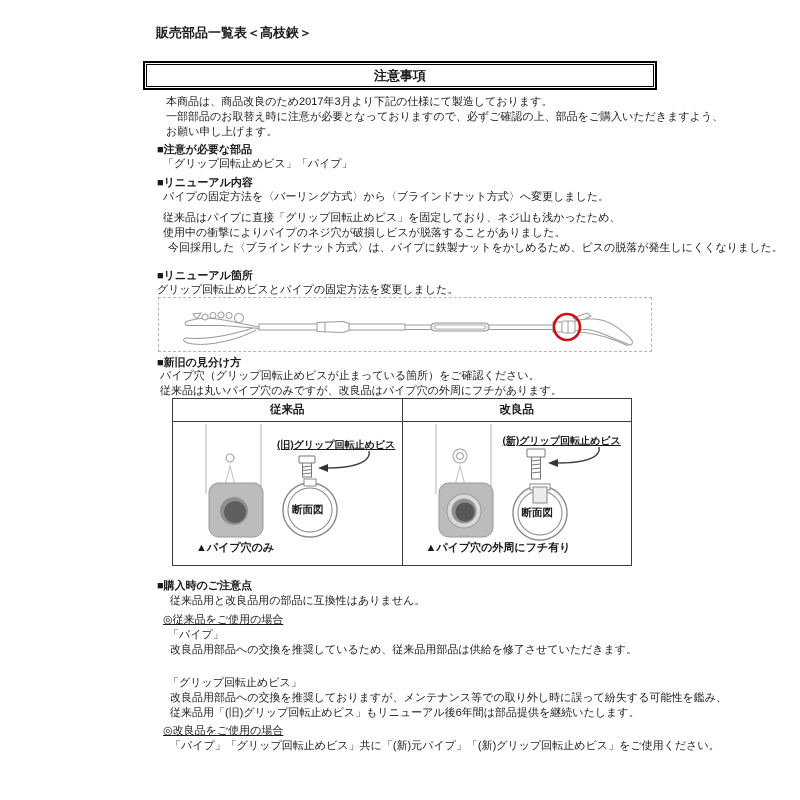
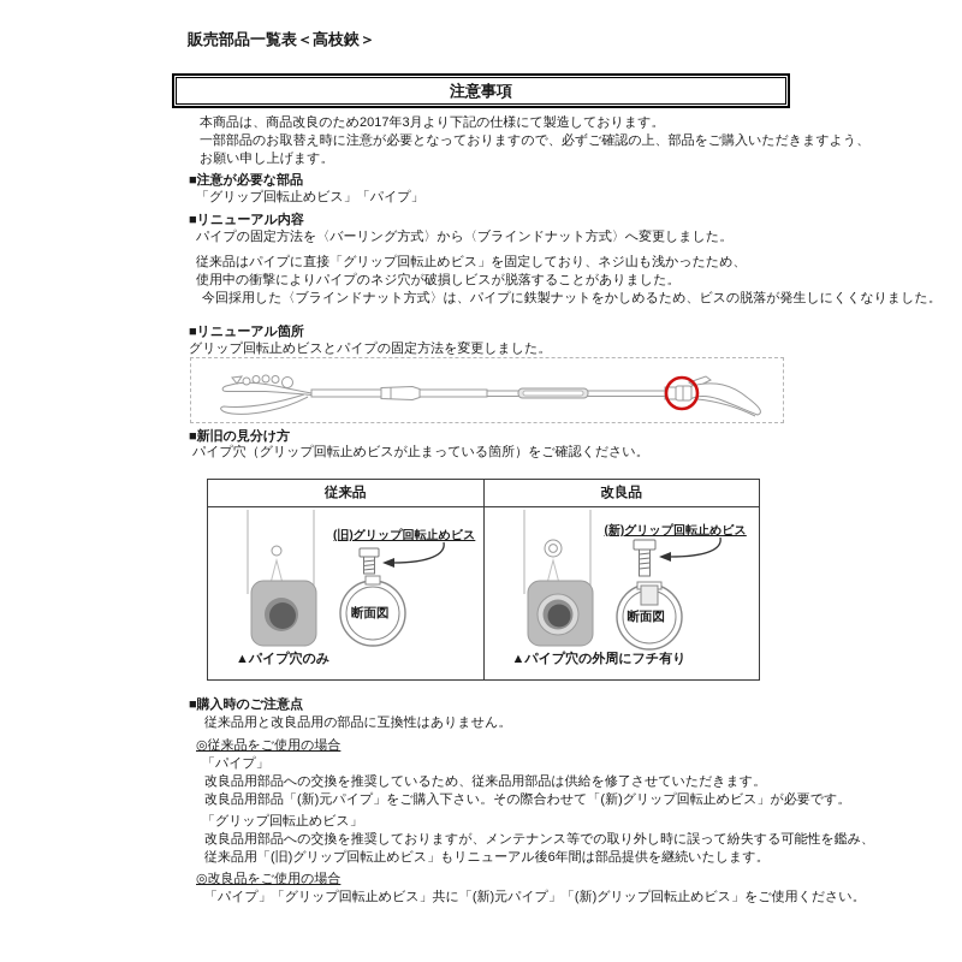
  販売部品一覧表＜高枝鋏＞
  注意事項
  本商品は、商品改良のため2017年3月より下記の仕様にて製造しております。
  一部部品のお取替え時に注意が必要となっておりますので、必ずご確認の上、部品をご購入いただきますよう、
  お願い申し上げます。
  ■注意が必要な部品
  「グリップ回転止めビス」「パイプ」
  ■リニューアル内容
  パイプの固定方法を〈バーリング方式〉から〈ブラインドナット方式〉へ変更しました。
  従来品はパイプに直接「グリップ回転止めビス」を固定しており、ネジ山も浅かったため、
  使用中の衝撃によりパイプのネジ穴が破損しビスが脱落することがありました。
  今回採用した〈ブラインドナット方式〉は、パイプに鉄製ナットをかしめるため、ビスの脱落が発生しにくくなりました。
  ■リニューアル箇所
  グリップ回転止めビスとパイプの固定方法を変更しました。
  ■新旧の見分け方
  パイプ穴（グリップ回転止めビスが止まっている箇所）をご確認ください。
- 従来品は丸いパイプ穴のみですが、改良品はパイプ穴の外周にフチがあります。
  従来品
  改良品
  (旧)グリップ回転止めビス
  断面図
  ▲パイプ穴のみ
  (新)グリップ回転止めビス
  断面図
  ▲パイプ穴の外周にフチ有り
  ■購入時のご注意点
  従来品用と改良品用の部品に互換性はありません。
  ◎従来品をご使用の場合
  「パイプ」
  改良品用部品への交換を推奨しているため、従来品用部品は供給を修了させていただきます。
+ 改良品用部品「(新)元パイプ」をご購入下さい。その際合わせて「(新)グリップ回転止めビス」が必要です。
  「グリップ回転止めビス」
  改良品用部品への交換を推奨しておりますが、メンテナンス等での取り外し時に誤って紛失する可能性を鑑み、
  従来品用「(旧)グリップ回転止めビス」もリニューアル後6年間は部品提供を継続いたします。
  ◎改良品をご使用の場合
  「パイプ」「グリップ回転止めビス」共に「(新)元パイプ」「(新)グリップ回転止めビス」をご使用ください。
